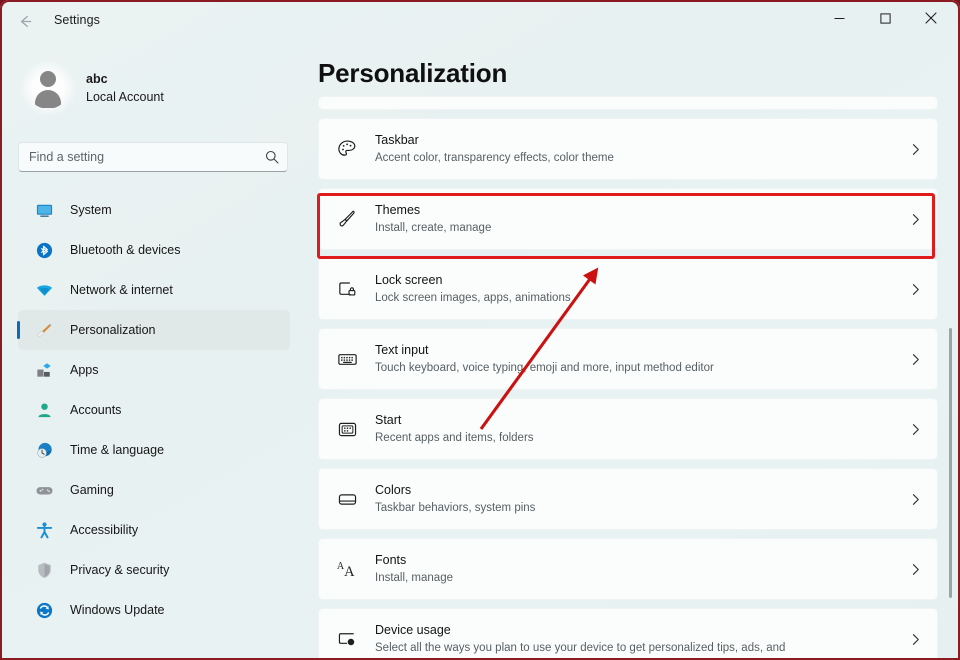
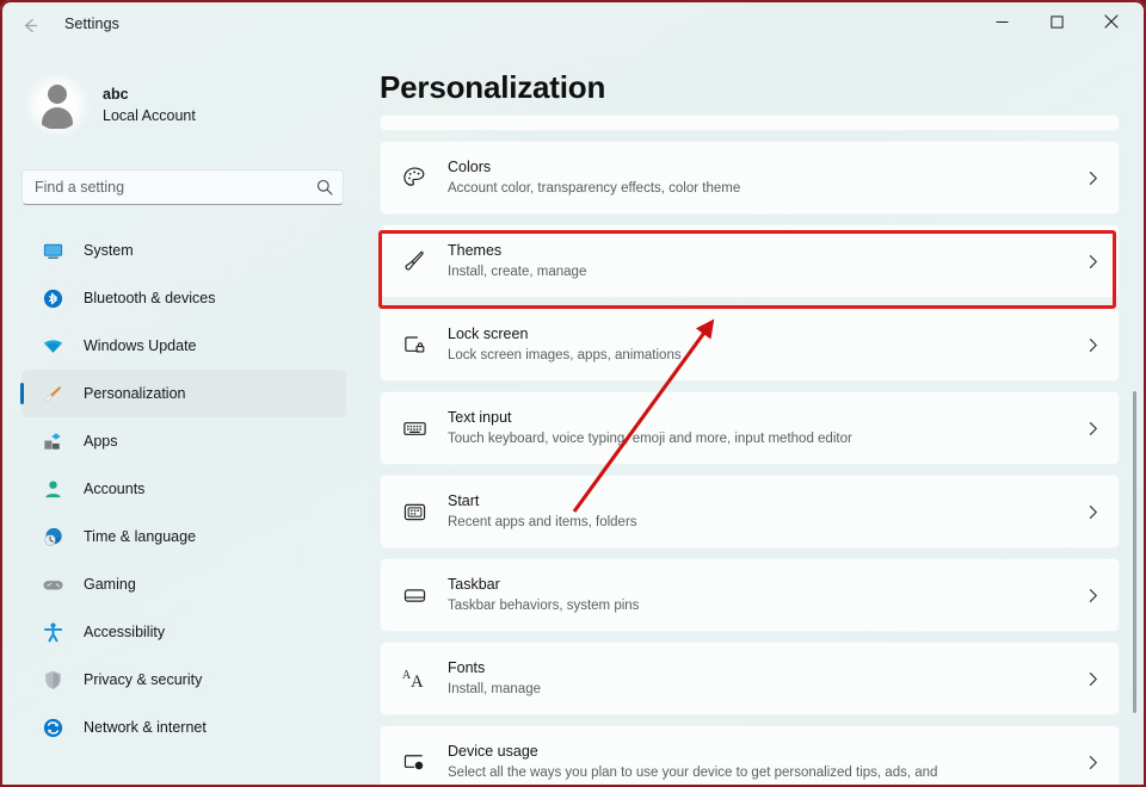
  Settings
  abc
  Local Account
  Find a setting
  System
  Bluetooth & devices
- Network & internet
+ Windows Update
  Personalization
  Apps
  Accounts
  Time & language
  Gaming
  Accessibility
  Privacy & security
- Windows Update
+ Network & internet
  Personalization
- Taskbar
+ Colors
- Accent color, transparency effects, color theme
+ Account color, transparency effects, color theme
  Themes
  Install, create, manage
  Lock screen
  Lock screen images, apps, animations
  Text input
  Touch keyboard, voice typing emoji and more, input method editor
  Start
  Recent apps and items, folders
- Colors
+ Taskbar
  Taskbar behaviors, system pins
  A
  A
  Fonts
  Install, manage
  Device usage
  Select all the ways you plan to use your device to get personalized tips, ads, and
